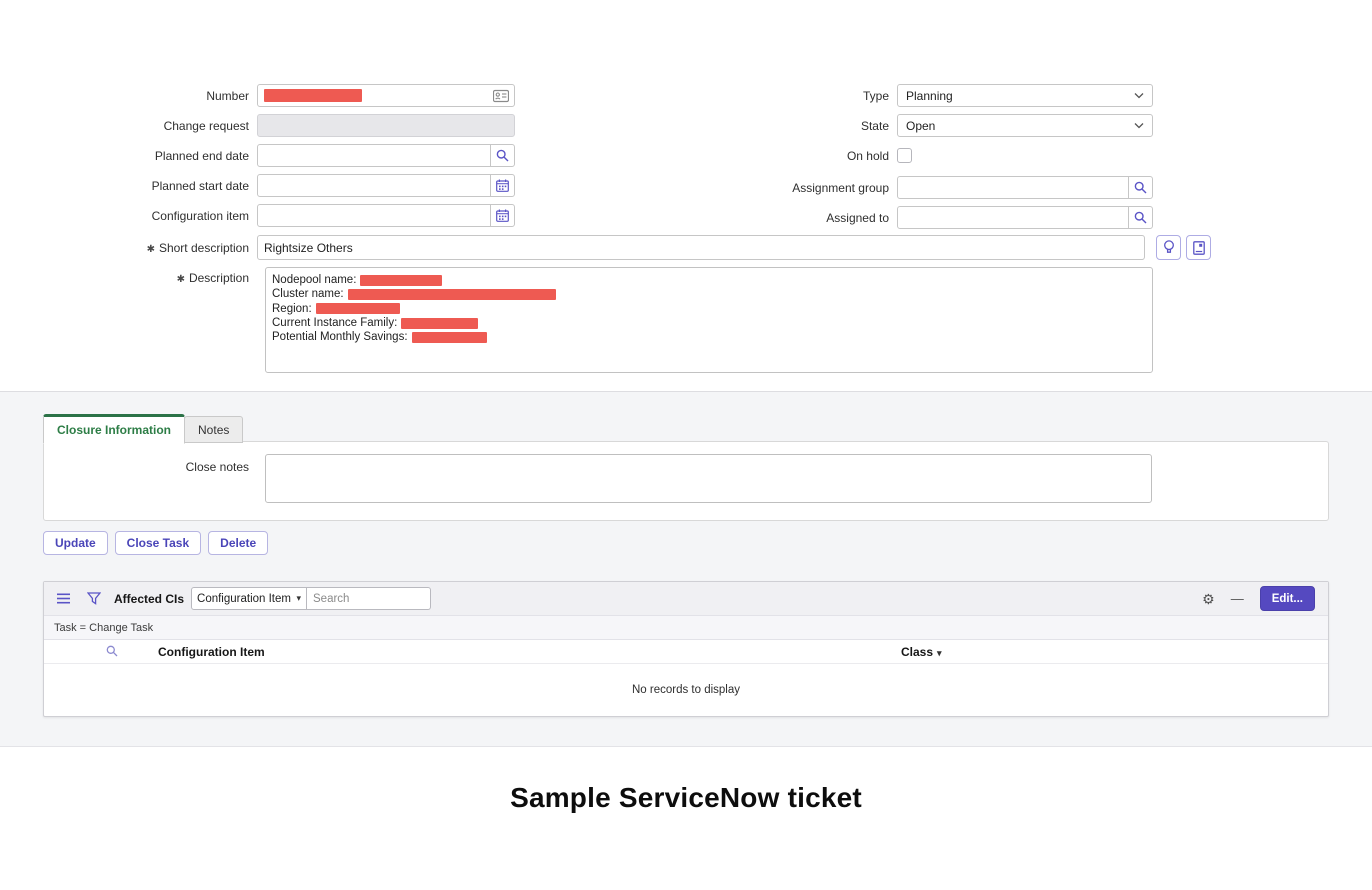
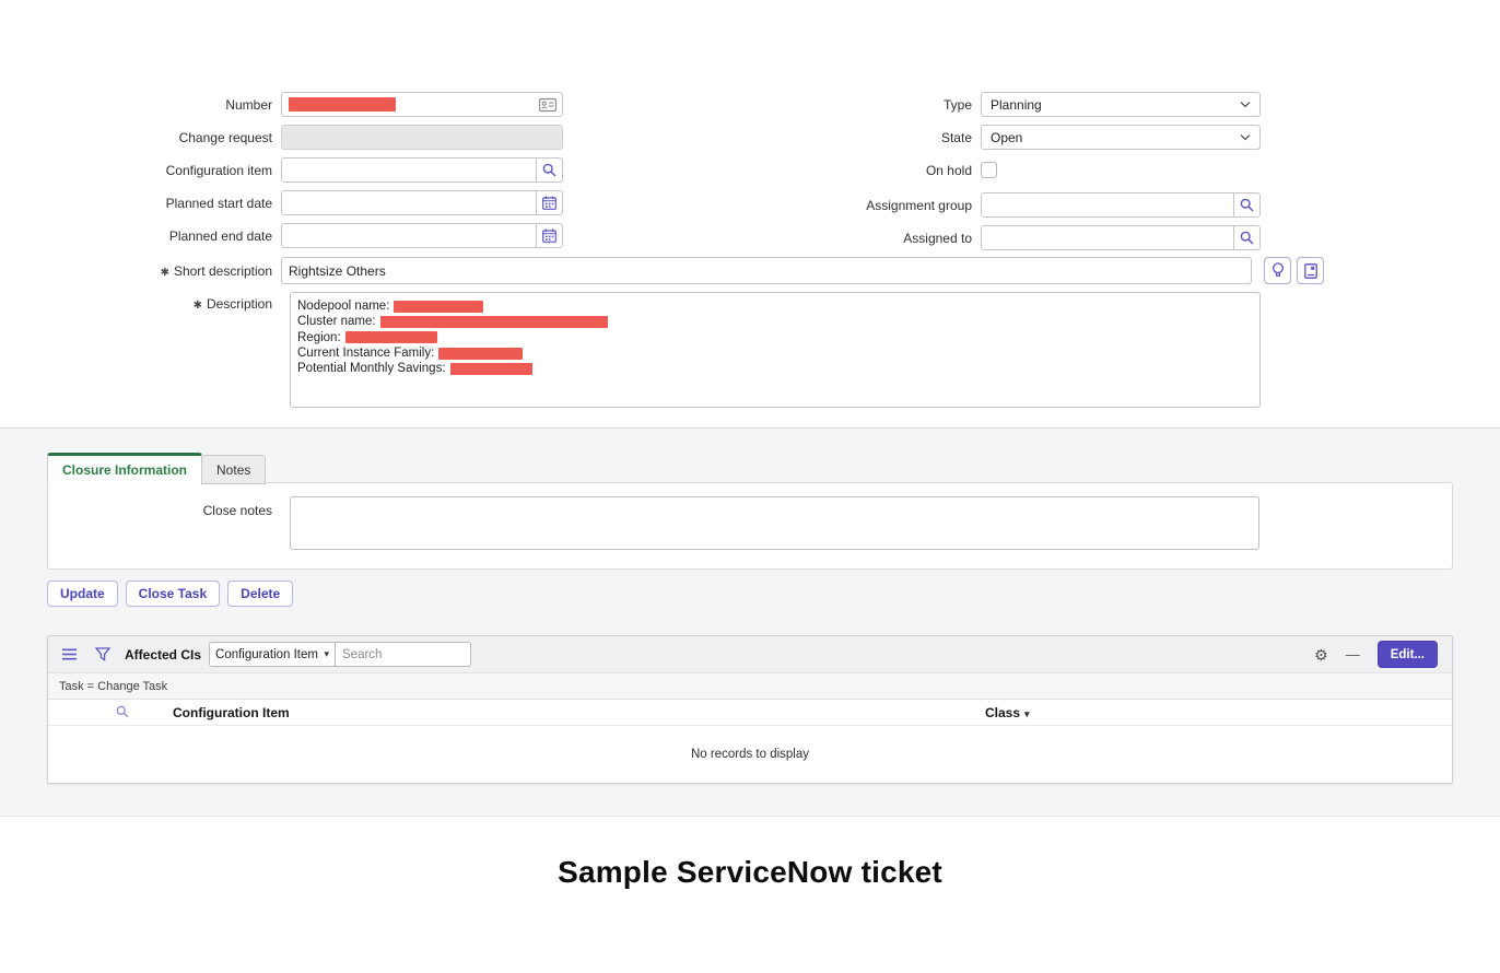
  Number
  Change request
- Planned end date
+ Configuration item
  Planned start date
- Configuration item
+ Planned end date
  Type
  Planning
  State
  Open
  On hold
  Assignment group
  Assigned to
  ✱ Short description
  Rightsize Others
  ✱ Description
  Nodepool name:
  Cluster name:
  Region:
  Current Instance Family:
  Potential Monthly Savings:
  Closure Information
  Notes
  Close notes
  Update
  Close Task
  Delete
  Affected CIs
  Configuration Item
  ▾
  Search
  ⚙
  —
  Edit...
  Task = Change Task
  Configuration Item
  Class ▾
  No records to display
  Sample ServiceNow ticket
